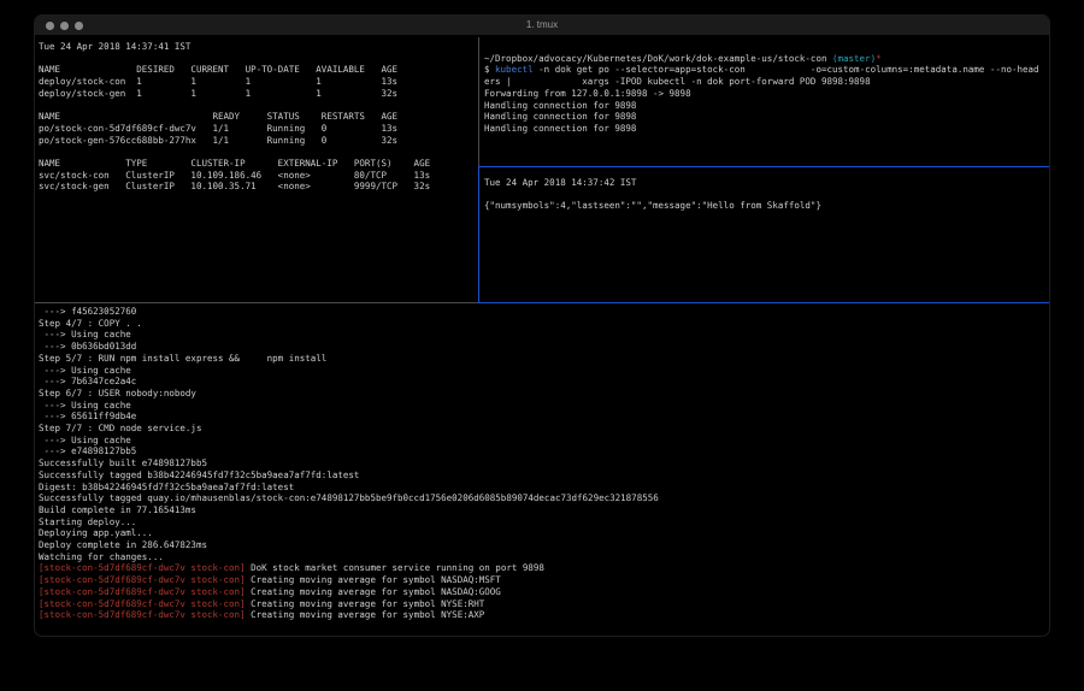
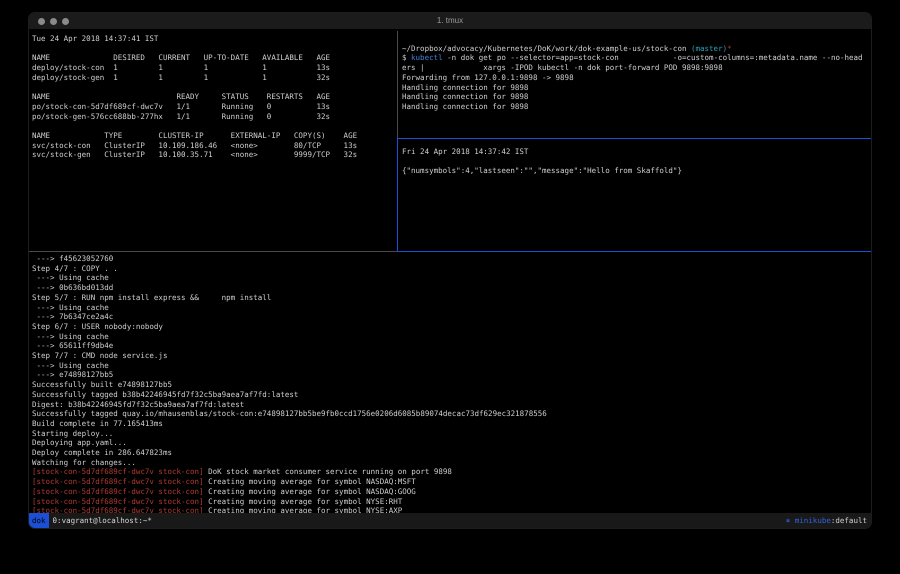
  1. tmux
  Tue 24 Apr 2018 14:37:41 IST
  NAME DESIRED CURRENT UP-TO-DATE AVAILABLE AGE
  deploy/stock-con 1 1 1 1 13s
  deploy/stock-gen 1 1 1 1 32s
  NAME READY STATUS RESTARTS AGE
  po/stock-con-5d7df689cf-dwc7v 1/1 Running 0 13s
  po/stock-gen-576cc688bb-277hx 1/1 Running 0 32s
- NAME TYPE CLUSTER-IP EXTERNAL-IP PORT(S) AGE
+ NAME TYPE CLUSTER-IP EXTERNAL-IP COPY(S) AGE
  svc/stock-con ClusterIP 10.109.186.46 <none> 80/TCP 13s
  svc/stock-gen ClusterIP 10.100.35.71 <none> 9999/TCP 32s
  ~/Dropbox/advocacy/Kubernetes/DoK/work/dok-example-us/stock-con (master)*
  $ kubectl -n dok get po --selector=app=stock-con -o=custom-columns=:metadata.name --no-head
  ers | xargs -IPOD kubectl -n dok port-forward POD 9898:9898
  Forwarding from 127.0.0.1:9898 -> 9898
  Handling connection for 9898
  Handling connection for 9898
  Handling connection for 9898
- Tue 24 Apr 2018 14:37:42 IST
+ Fri 24 Apr 2018 14:37:42 IST
  {"numsymbols":4,"lastseen":"","message":"Hello from Skaffold"}
  ---> f45623052760
  Step 4/7 : COPY . .
  ---> Using cache
  ---> 0b636bd013dd
  Step 5/7 : RUN npm install express && npm install
  ---> Using cache
  ---> 7b6347ce2a4c
  Step 6/7 : USER nobody:nobody
  ---> Using cache
  ---> 65611ff9db4e
  Step 7/7 : CMD node service.js
  ---> Using cache
  ---> e74898127bb5
  Successfully built e74898127bb5
  Successfully tagged b38b42246945fd7f32c5ba9aea7af7fd:latest
  Digest: b38b42246945fd7f32c5ba9aea7af7fd:latest
  Successfully tagged quay.io/mhausenblas/stock-con:e74898127bb5be9fb0ccd1756e0206d6085b89074decac73df629ec321878556
  Build complete in 77.165413ms
  Starting deploy...
  Deploying app.yaml...
  Deploy complete in 286.647823ms
  Watching for changes...
  [stock-con-5d7df689cf-dwc7v stock-con] DoK stock market consumer service running on port 9898
  [stock-con-5d7df689cf-dwc7v stock-con] Creating moving average for symbol NASDAQ:MSFT
  [stock-con-5d7df689cf-dwc7v stock-con] Creating moving average for symbol NASDAQ:GOOG
  [stock-con-5d7df689cf-dwc7v stock-con] Creating moving average for symbol NYSE:RHT
  [stock-con-5d7df689cf-dwc7v stock-con] Creating moving average for symbol NYSE:AXP
+ dok
+ 0:vagrant@localhost:~*
+ ⎈ minikube:default
